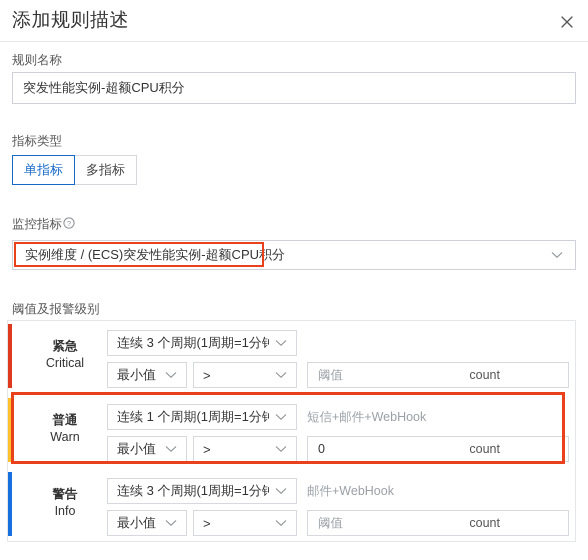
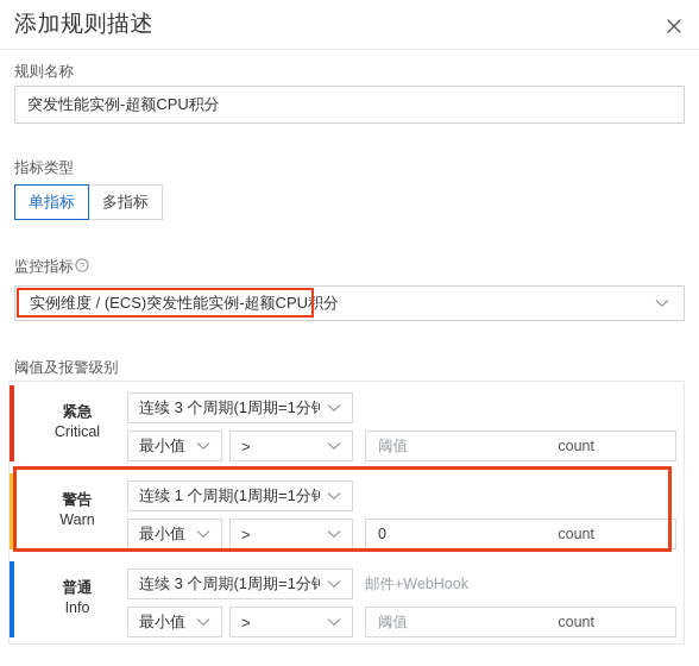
  添加规则描述
  规则名称
  突发性能实例-超额CPU积分
  指标类型
  单指标
  多指标
  监控指标
  ?
  实例维度 / (ECS)突发性能实例-超额CPU积分
  阈值及报警级别
  紧急
  Critical
  连续 3 个周期(1周期=1分钟
  最小值
  >
  阈值
  count
- 普通
+ 警告
  Warn
  连续 1 个周期(1周期=1分钟
- 短信+邮件+WebHook
  最小值
  >
  0
  count
- 警告
+ 普通
  Info
  连续 3 个周期(1周期=1分钟
  邮件+WebHook
  最小值
  >
  阈值
  count
